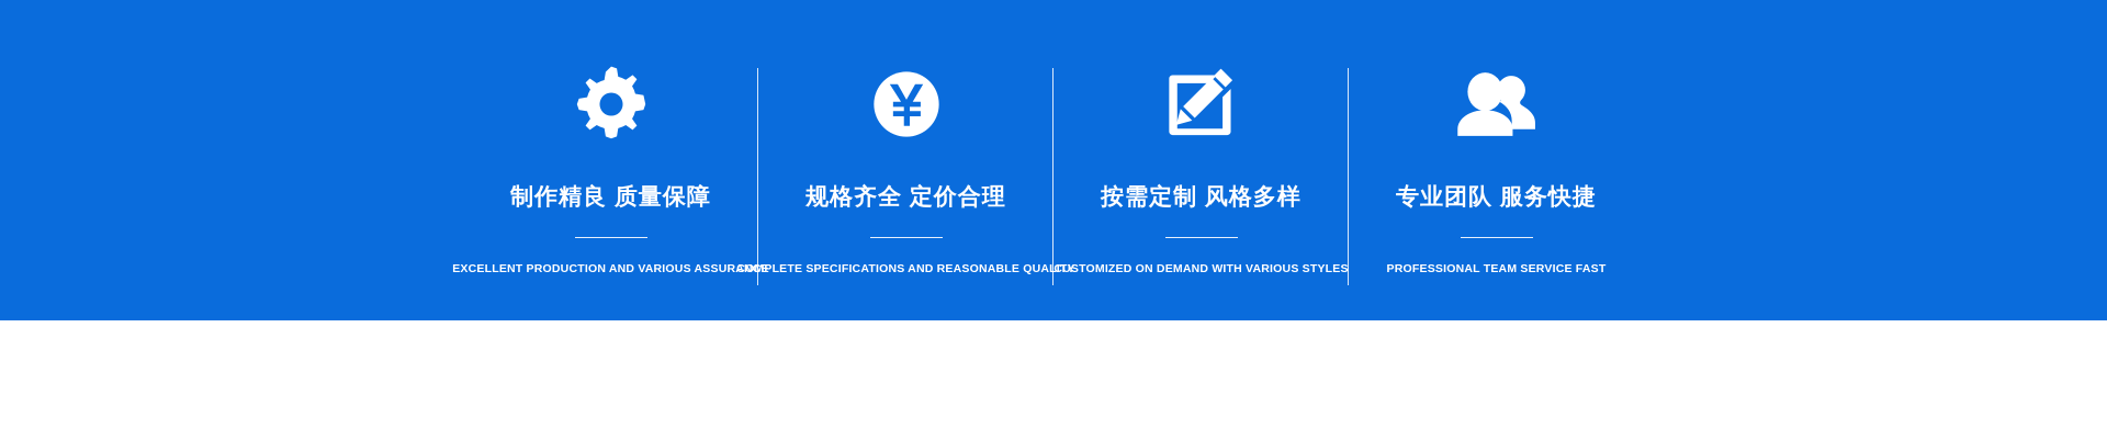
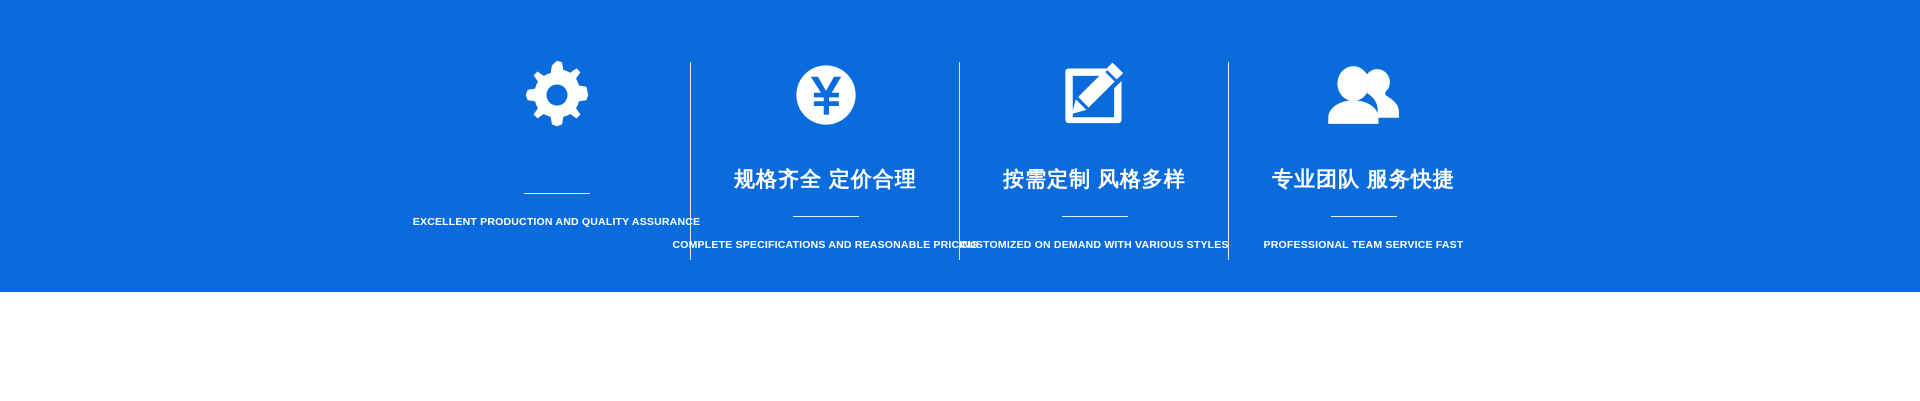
- 制作精良 质量保障
- EXCELLENT PRODUCTION AND VARIOUS ASSURANCE
+ EXCELLENT PRODUCTION AND QUALITY ASSURANCE
  规格齐全 定价合理
- COMPLETE SPECIFICATIONS AND REASONABLE QUALITY
+ COMPLETE SPECIFICATIONS AND REASONABLE PRICING
  按需定制 风格多样
  CUSTOMIZED ON DEMAND WITH VARIOUS STYLES
  专业团队 服务快捷
  PROFESSIONAL TEAM SERVICE FAST
